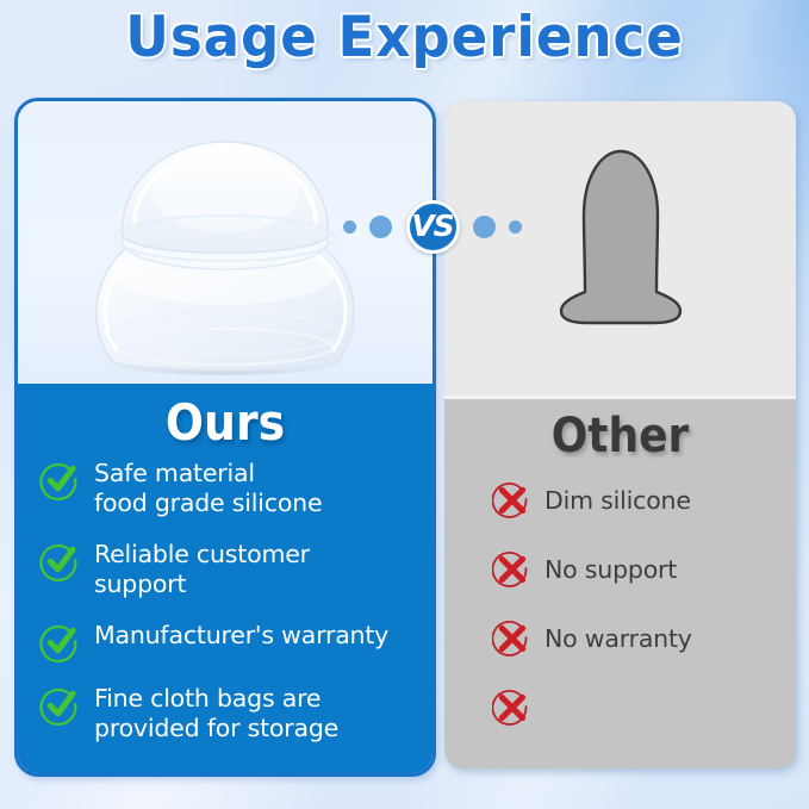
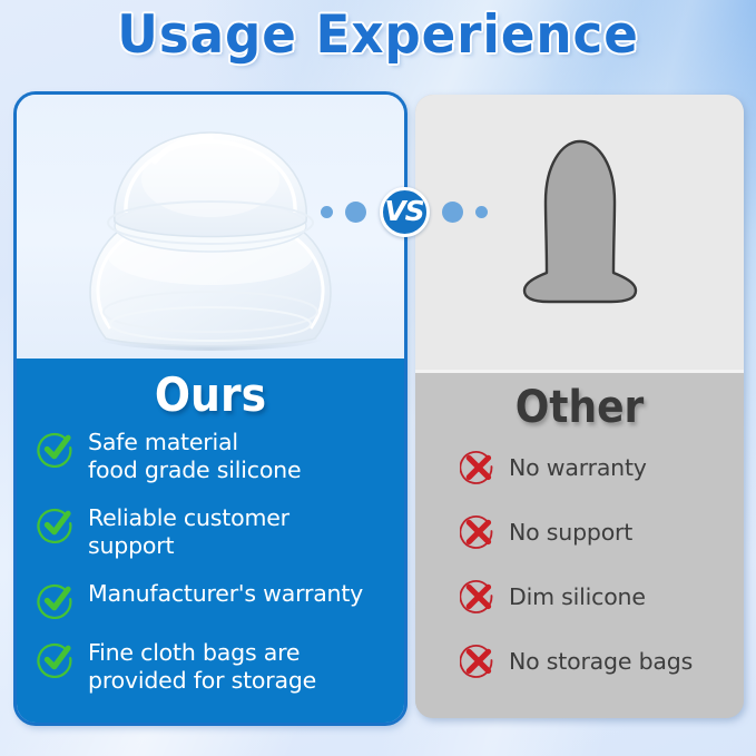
  Usage Experience
  Ours
  Safe material
  food grade silicone
  Reliable customer
  support
  Manufacturer's warranty
  Fine cloth bags are
  provided for storage
  Other
- Dim silicone
+ No warranty
  No support
- No warranty
+ Dim silicone
+ No storage bags
  VS
